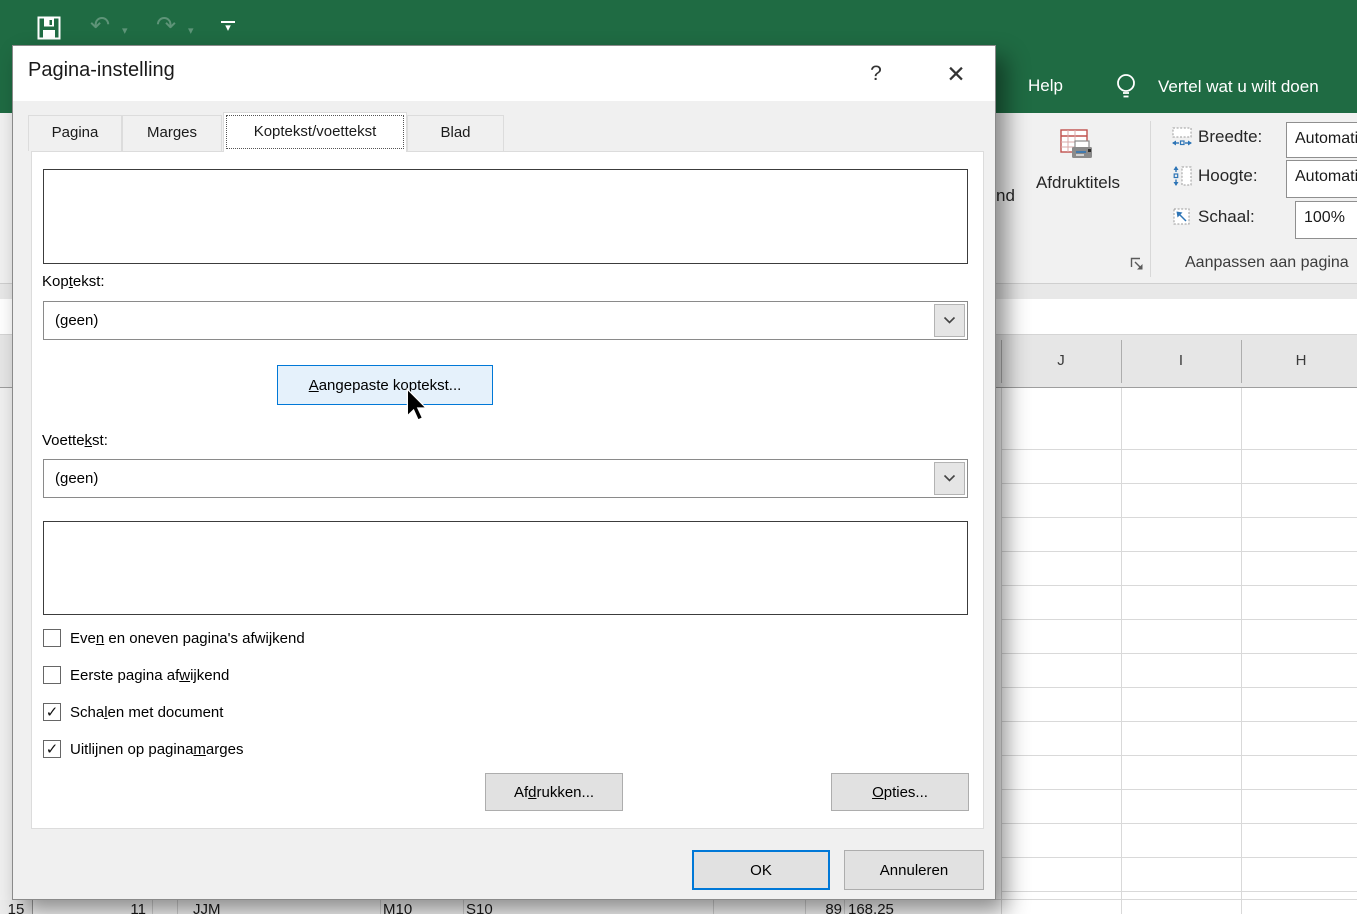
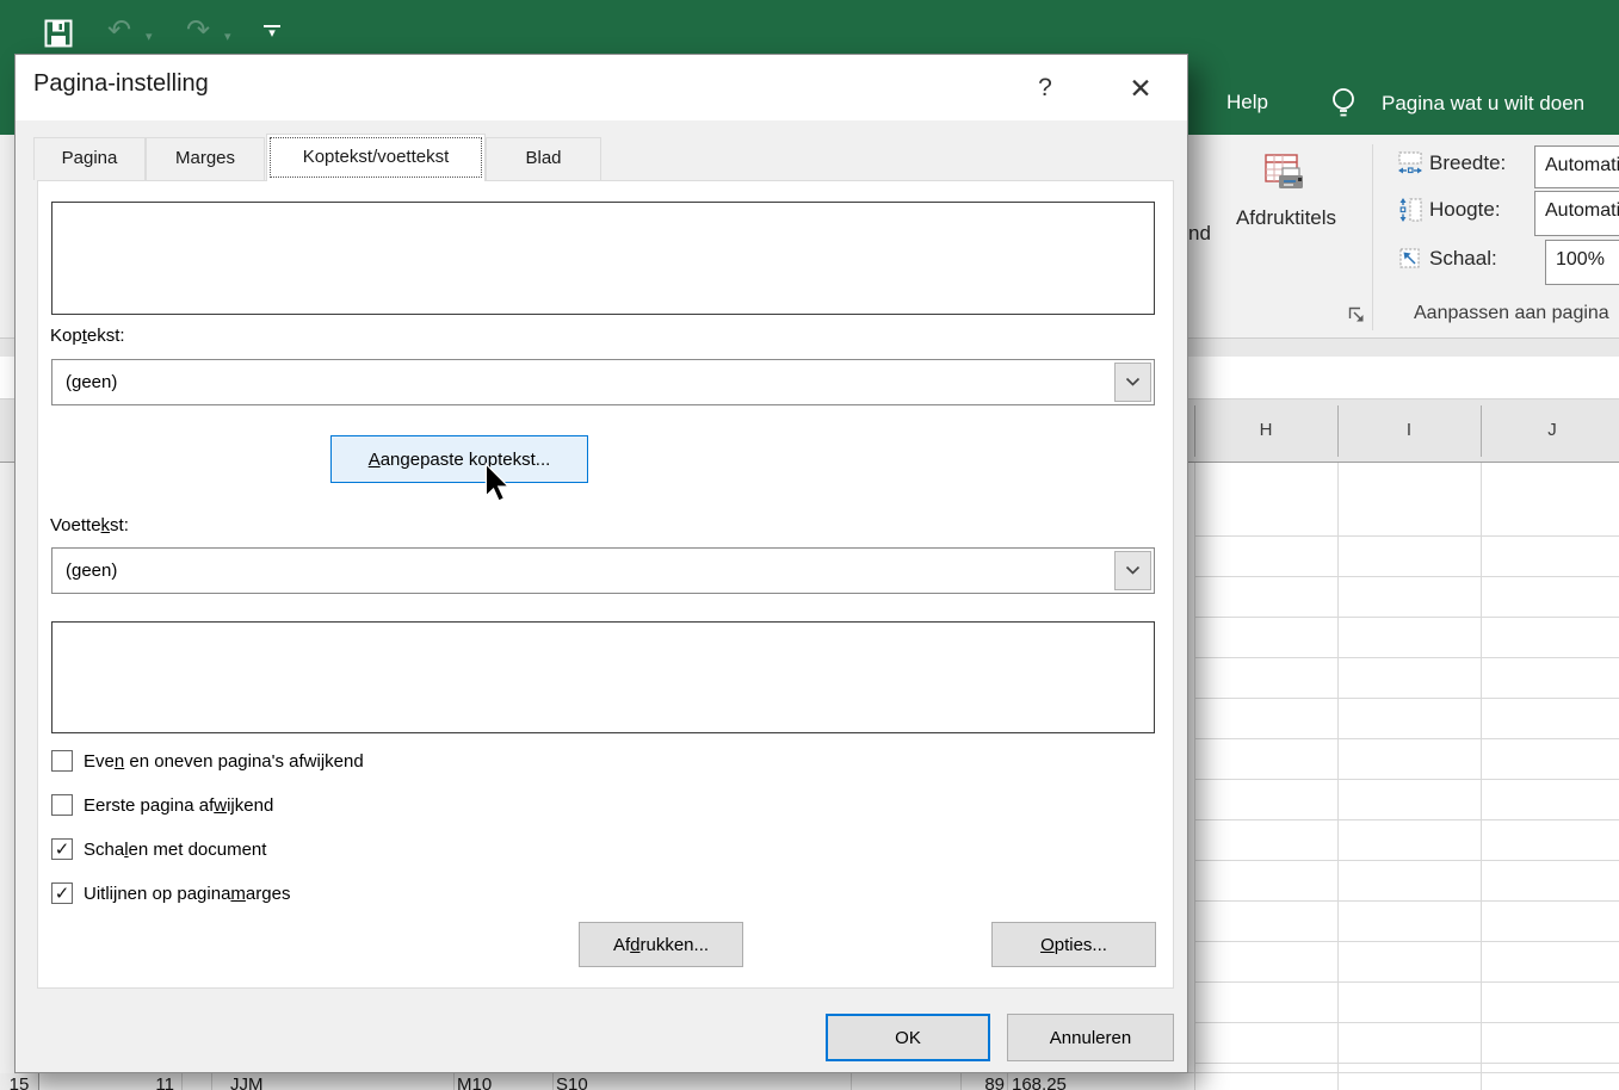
  ↶
  ▾
  ↷
  ▾
  ▾
  Help
- Vertel wat u wilt doen
+ Pagina wat u wilt doen
  nd
  Afdruktitels
  Breedte:
  Automati
  Hoogte:
  Automati
  Schaal:
  100%
  Aanpassen aan pagina
- J
+ H
  I
- H
+ J
  15
  11
  JJM
  M10
  S10
  89
  168,25
  Pagina-instelling
  ?
  ✕
  Pagina
  Marges
  Koptekst/voettekst
  Blad
  Koptekst:
  (geen)
  Aangepaste koptekst...
  Voettekst:
  (geen)
  Even en oneven pagina's afwijkend
  Eerste pagina afwijkend
  Schalen met document
  Uitlijnen op paginamarges
  Afdrukken...
  Opties...
  OK
  Annuleren
